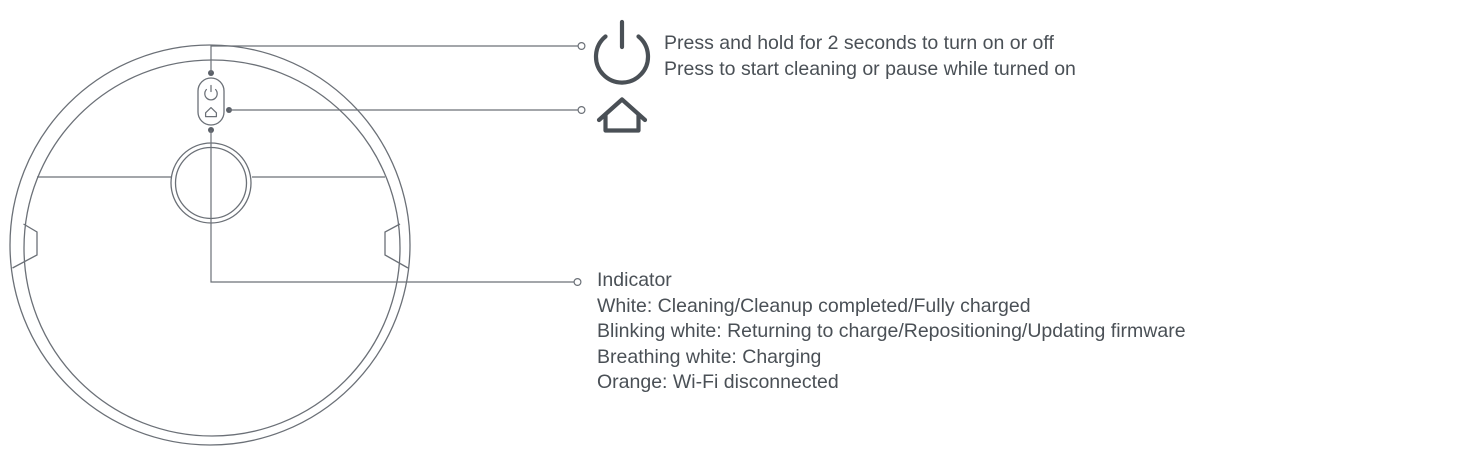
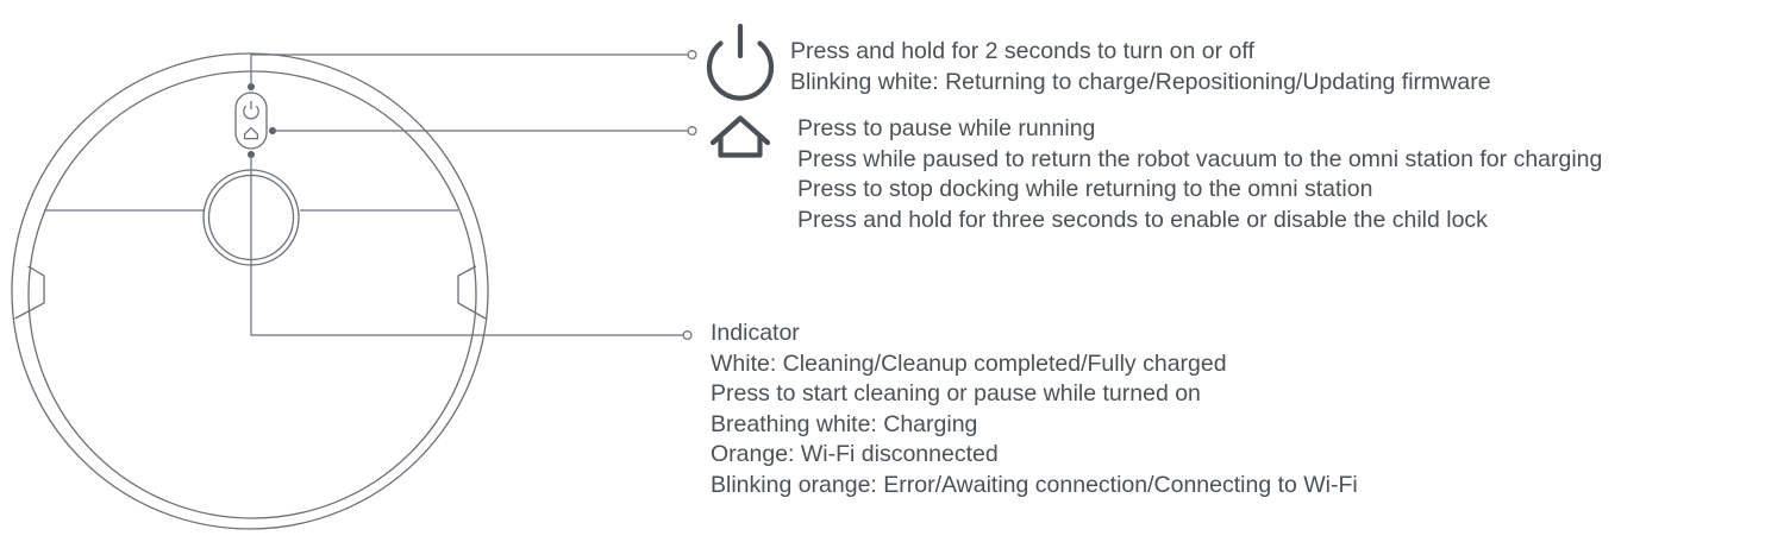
  Press and hold for 2 seconds to turn on or off
- Press to start cleaning or pause while turned on
+ Blinking white: Returning to charge/Repositioning/Updating firmware
+ Press to pause while running
+ Press while paused to return the robot vacuum to the omni station for charging
+ Press to stop docking while returning to the omni station
+ Press and hold for three seconds to enable or disable the child lock
  Indicator
  White: Cleaning/Cleanup completed/Fully charged
- Blinking white: Returning to charge/Repositioning/Updating firmware
+ Press to start cleaning or pause while turned on
  Breathing white: Charging
  Orange: Wi-Fi disconnected
+ Blinking orange: Error/Awaiting connection/Connecting to Wi-Fi
